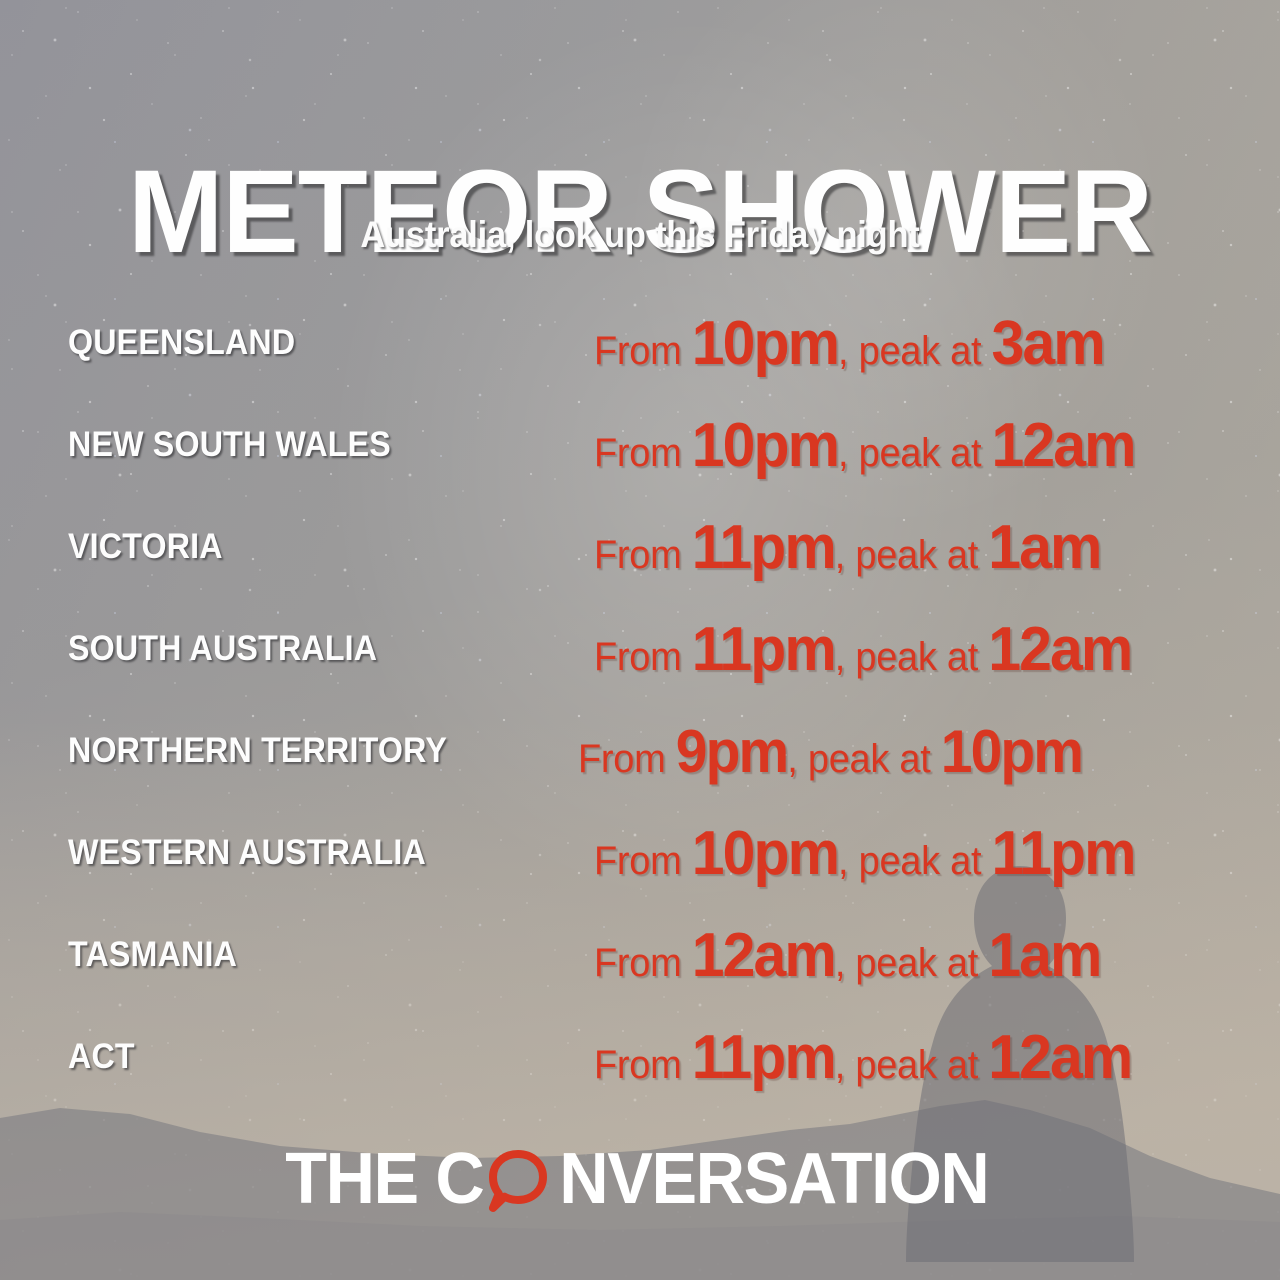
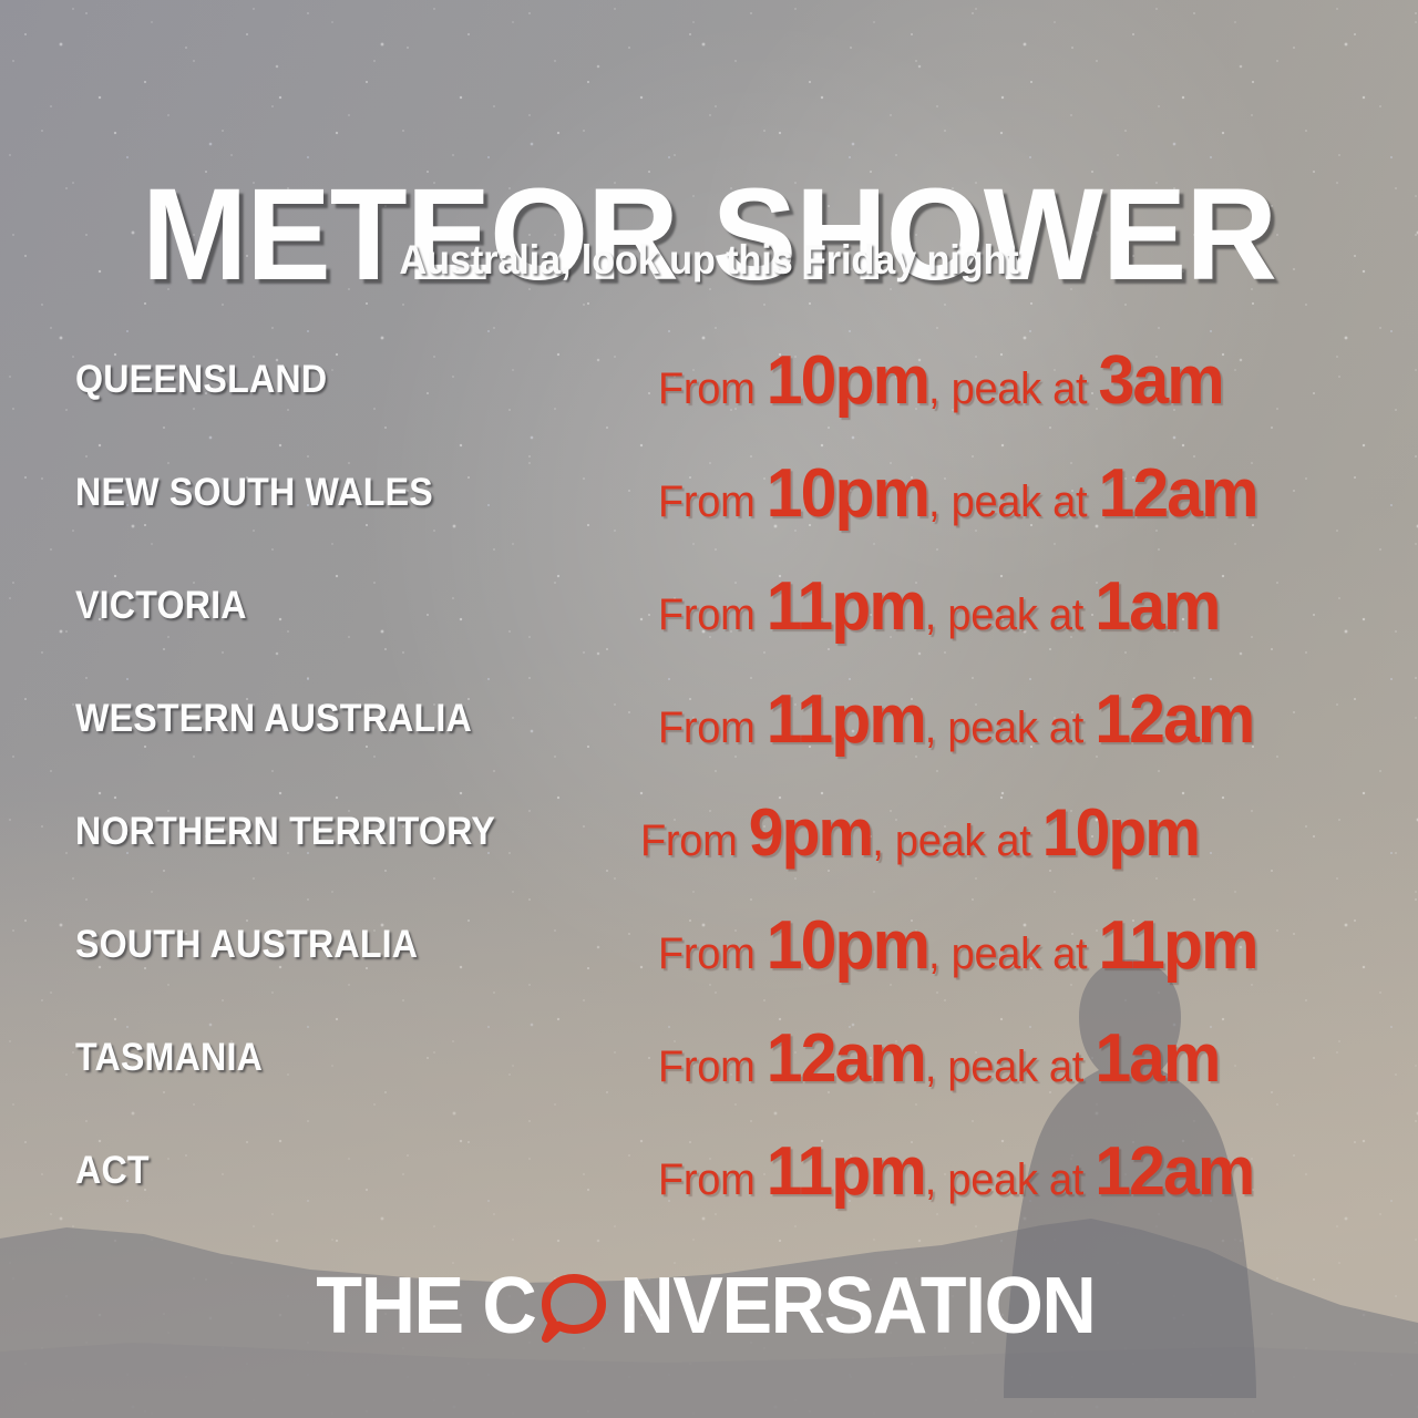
  METEOR SHOWER
  Australia, look up this Friday night
  QUEENSLAND
  From 10pm, peak at 3am
  NEW SOUTH WALES
  From 10pm, peak at 12am
  VICTORIA
  From 11pm, peak at 1am
- SOUTH AUSTRALIA
+ WESTERN AUSTRALIA
  From 11pm, peak at 12am
  NORTHERN TERRITORY
  From 9pm, peak at 10pm
- WESTERN AUSTRALIA
+ SOUTH AUSTRALIA
  From 10pm, peak at 11pm
  TASMANIA
  From 12am, peak at 1am
  ACT
  From 11pm, peak at 12am
  THE C
  NVERSATION
